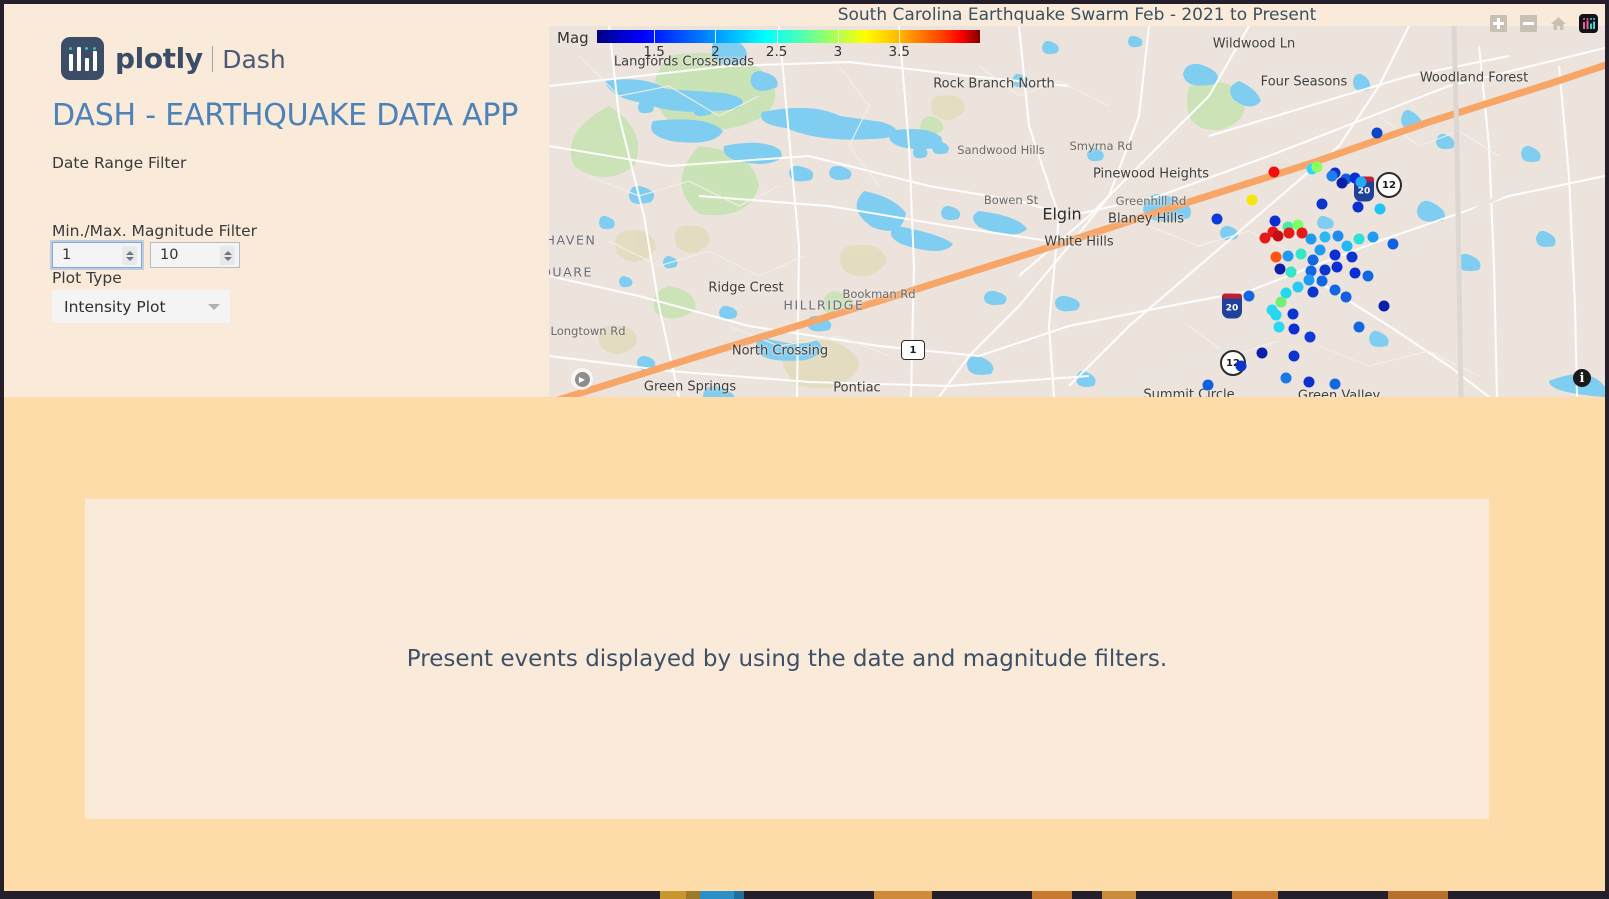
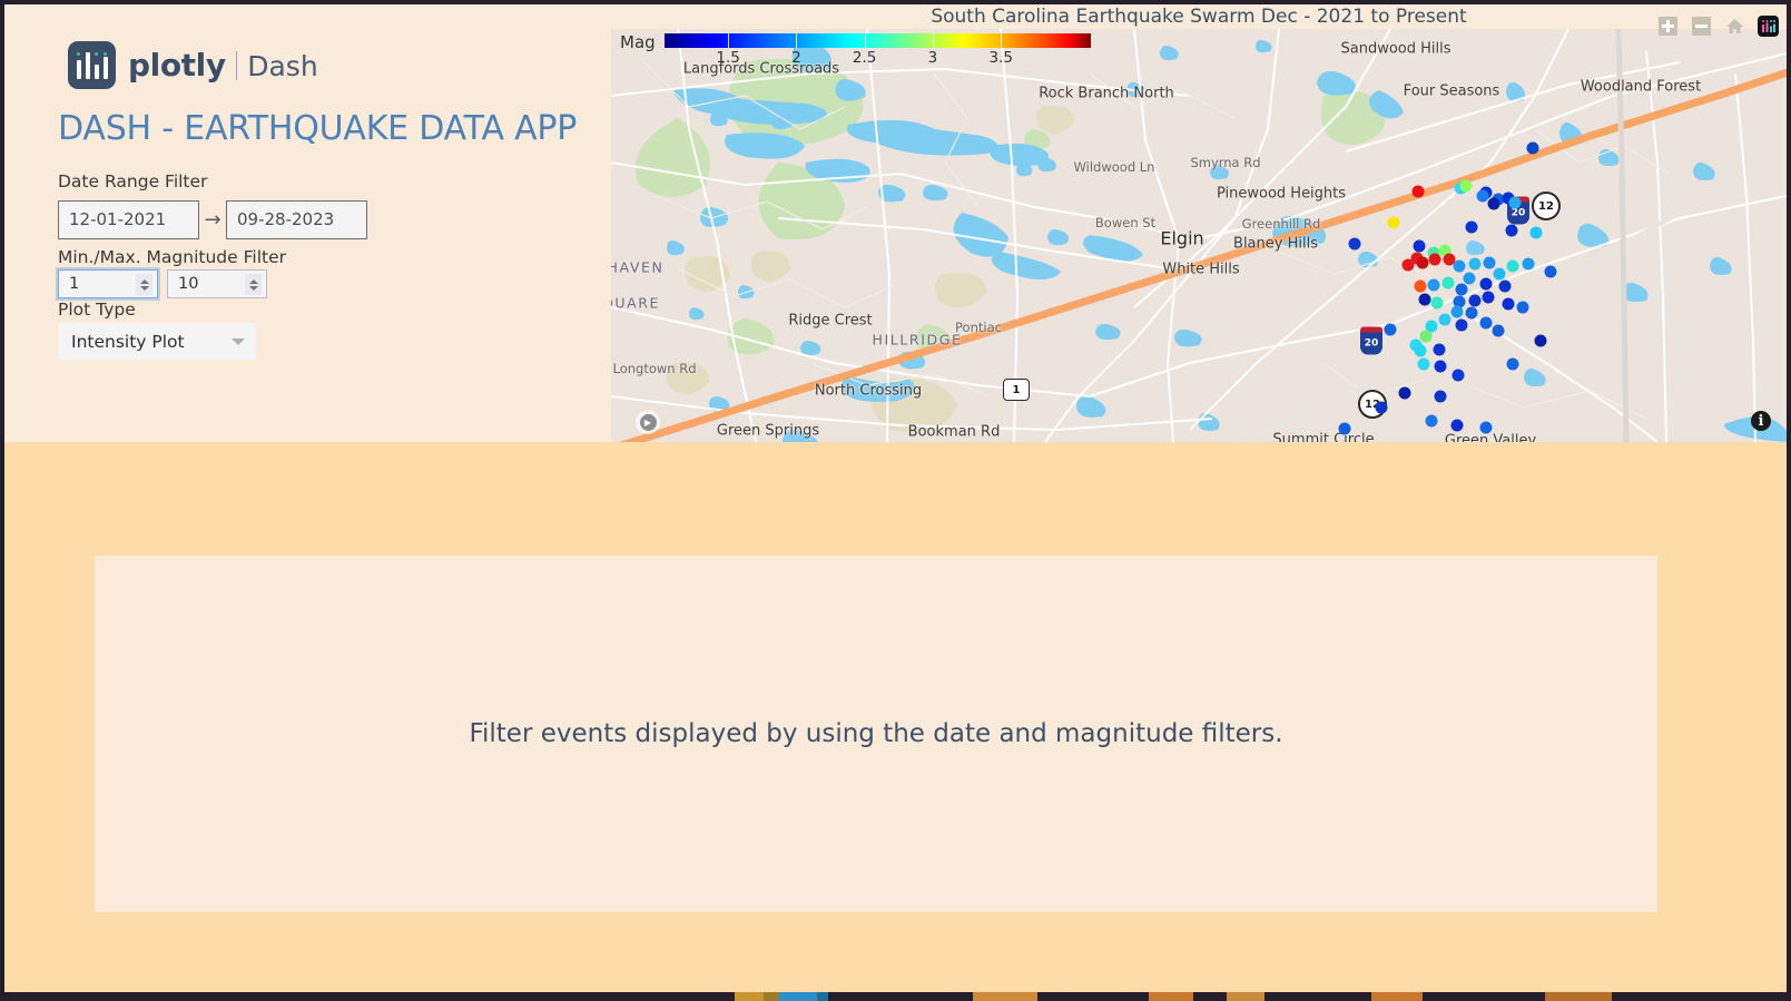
  plotly
  Dash
  DASH - EARTHQUAKE DATA APP
  Date Range Filter
+ 12-01-2021
+ →
+ 09-28-2023
  Min./Max. Magnitude Filter
  1
  10
  Plot Type
  Intensity Plot
- South Carolina Earthquake Swarm Feb - 2021 to Present
+ South Carolina Earthquake Swarm Dec - 2021 to Present
  Mag
  1.5
  2
  2.5
  3
  3.5
  Langfords Crossroads
  Rock Branch North
- Wildwood Ln
+ Sandwood Hills
  Four Seasons
  Woodland Forest
- Sandwood Hills
+ Wildwood Ln
  Smyrna Rd
  Pinewood Heights
  Greenhill Rd
  Blaney Hills
  Bowen St
  Elgin
  White Hills
  HAVEN
  UARE
  Longtown Rd
  Ridge Crest
  HILLRIDGE
- Bookman Rd
+ Pontiac
  North Crossing
  Green Springs
- Pontiac
+ Bookman Rd
  Green Valley
  Summit Circle
  12
  20
  20
  1
  ▶
  i
- Present events displayed by using the date and magnitude filters.
+ Filter events displayed by using the date and magnitude filters.
